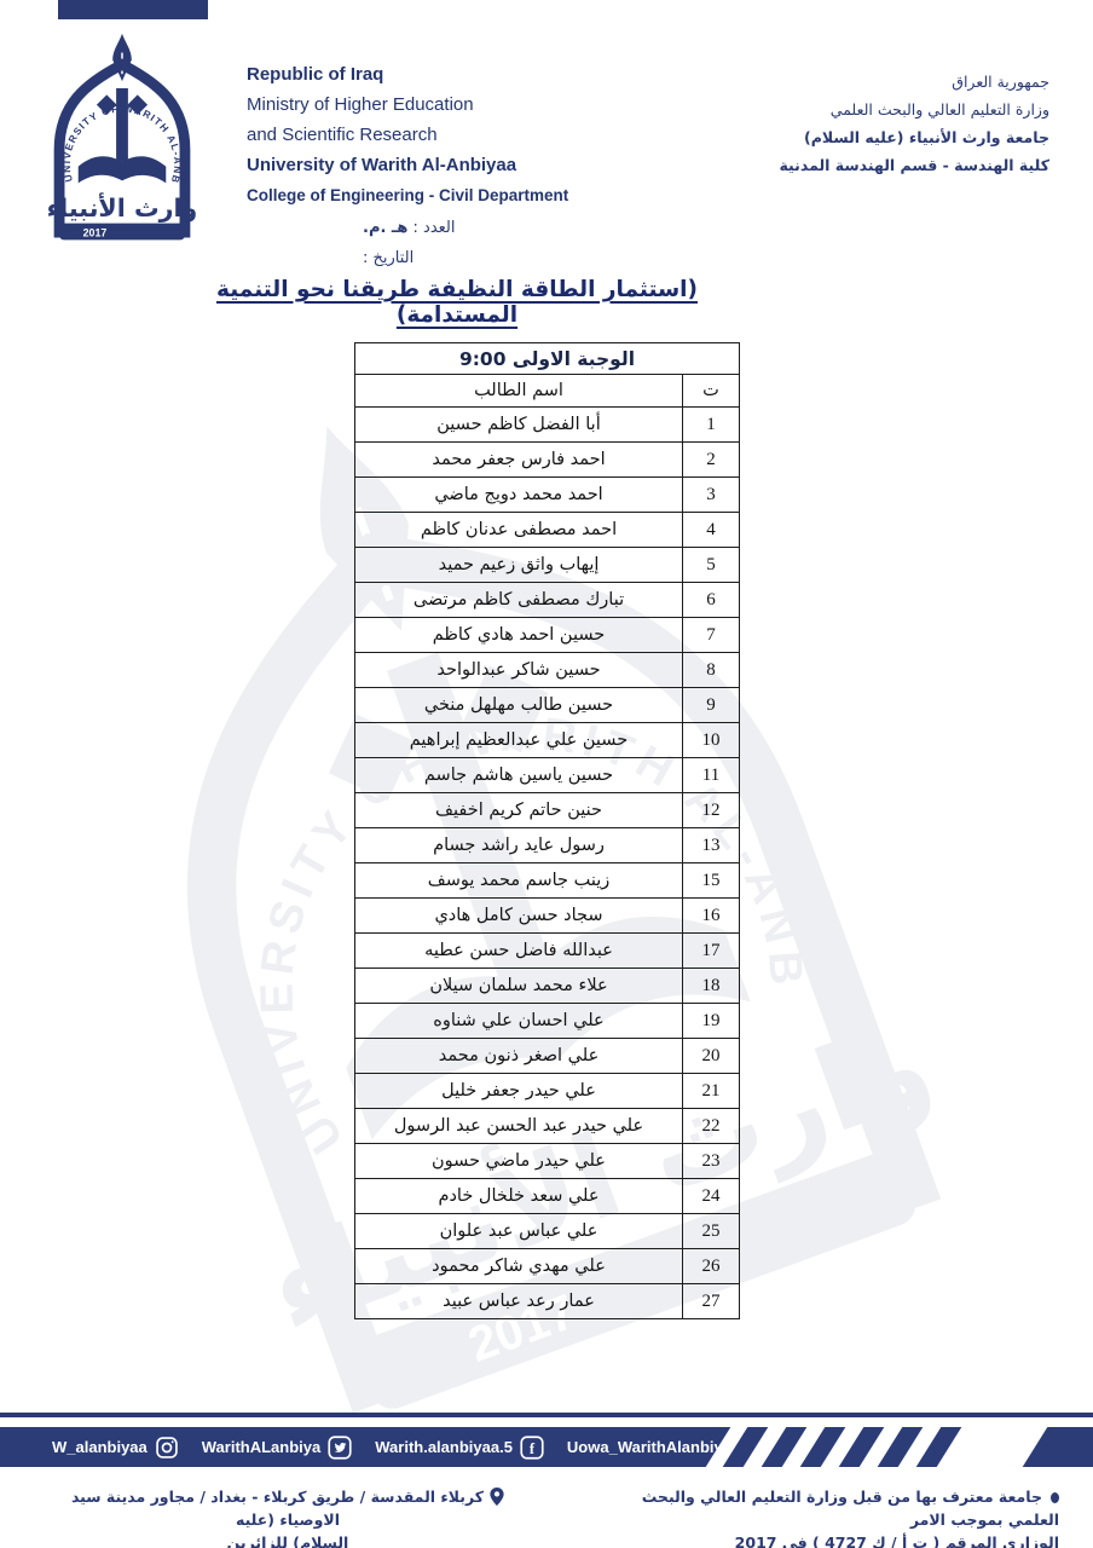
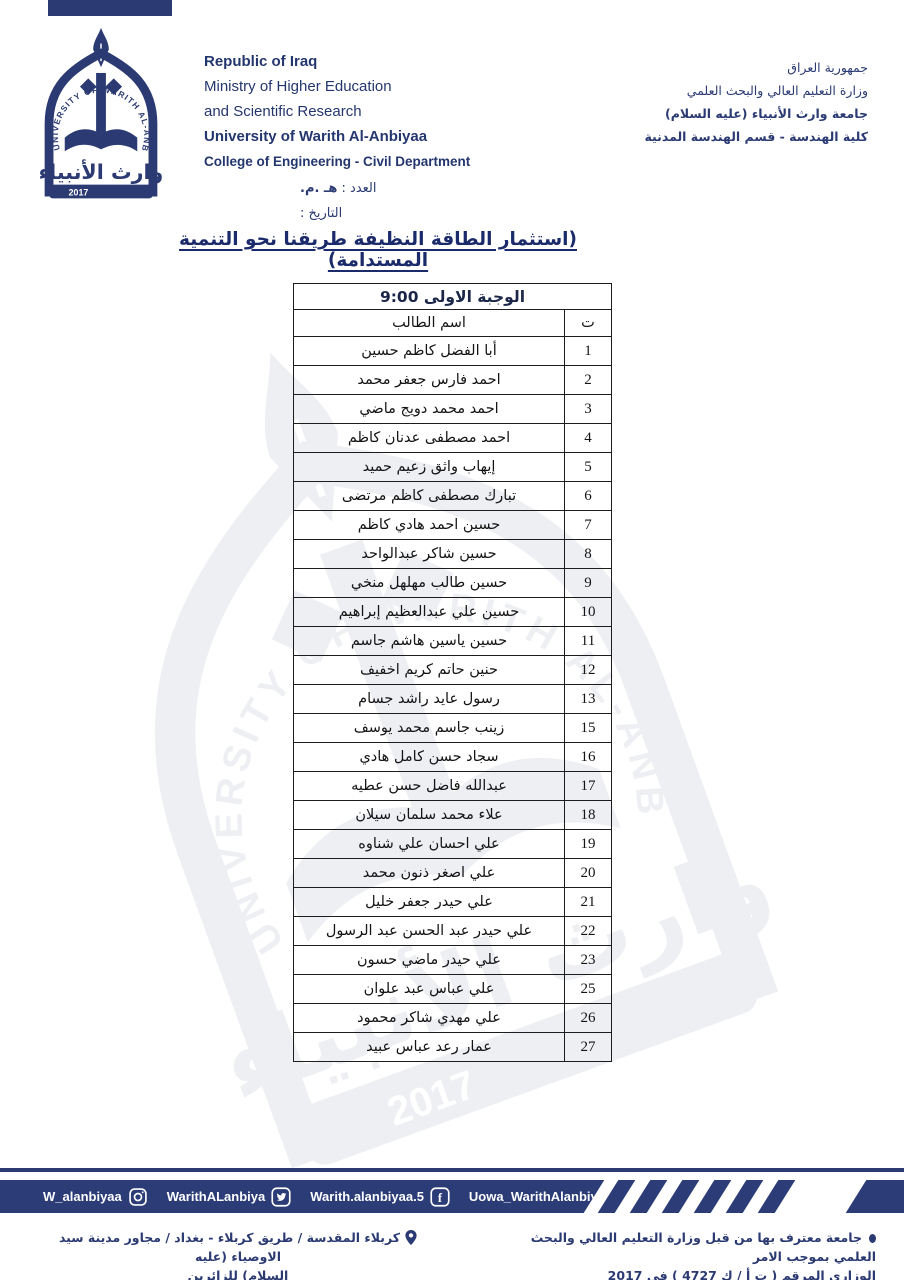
  Republic of Iraq
  Ministry of Higher Education
  and Scientific Research
  University of Warith Al-Anbiyaa
  College of Engineering - Civil Department
  جمهورية العراق
  وزارة التعليم العالي والبحث العلمي
  جامعة وارث الأنبياء (عليه السلام)
  كلية الهندسة - قسم الهندسة المدنية
  العدد : هـ .م.
  التاريخ :
  (استثمار الطاقة النظيفة طريقنا نحو التنمية المستدامة)
  الوجبة الاولى 9:00
  ت	اسم الطالب
  1	أبا الفضل كاظم حسين
  2	احمد فارس جعفر محمد
  3	احمد محمد دويج ماضي
  4	احمد مصطفى عدنان كاظم
  5	إيهاب واثق زعيم حميد
  6	تبارك مصطفى كاظم مرتضى
  7	حسين احمد هادي كاظم
  8	حسين شاكر عبدالواحد
  9	حسين طالب مهلهل منخي
  10	حسين علي عبدالعظيم إبراهيم
  11	حسين ياسين هاشم جاسم
  12	حنين حاتم كريم اخفيف
  13	رسول عايد راشد جسام
  15	زينب جاسم محمد يوسف
  16	سجاد حسن كامل هادي
  17	عبدالله فاضل حسن عطيه
  18	علاء محمد سلمان سيلان
  19	علي احسان علي شناوه
  20	علي اصغر ذنون محمد
  21	علي حيدر جعفر خليل
  22	علي حيدر عبد الحسن عبد الرسول
  23	علي حيدر ماضي حسون
- 24	علي سعد خلخال خادم
  25	علي عباس عبد علوان
  26	علي مهدي شاكر محمود
  27	عمار رعد عباس عبيد
  W_alanbiyaa
  WarithALanbiya
  Warith.alanbiyaa.5
  f
  Uowa_WarithAlanbi
  جامعة معترف بها من قبل وزارة التعليم العالي والبحث العلمي بموجب الامر
  الوزاري المرقم ( ت أ / ك 4727 ) في 2017
  كربلاء المقدسة / طريق كربلاء - بغداد / مجاور مدينة سيد الاوصياء (عليه
  السلام) للزائرين
